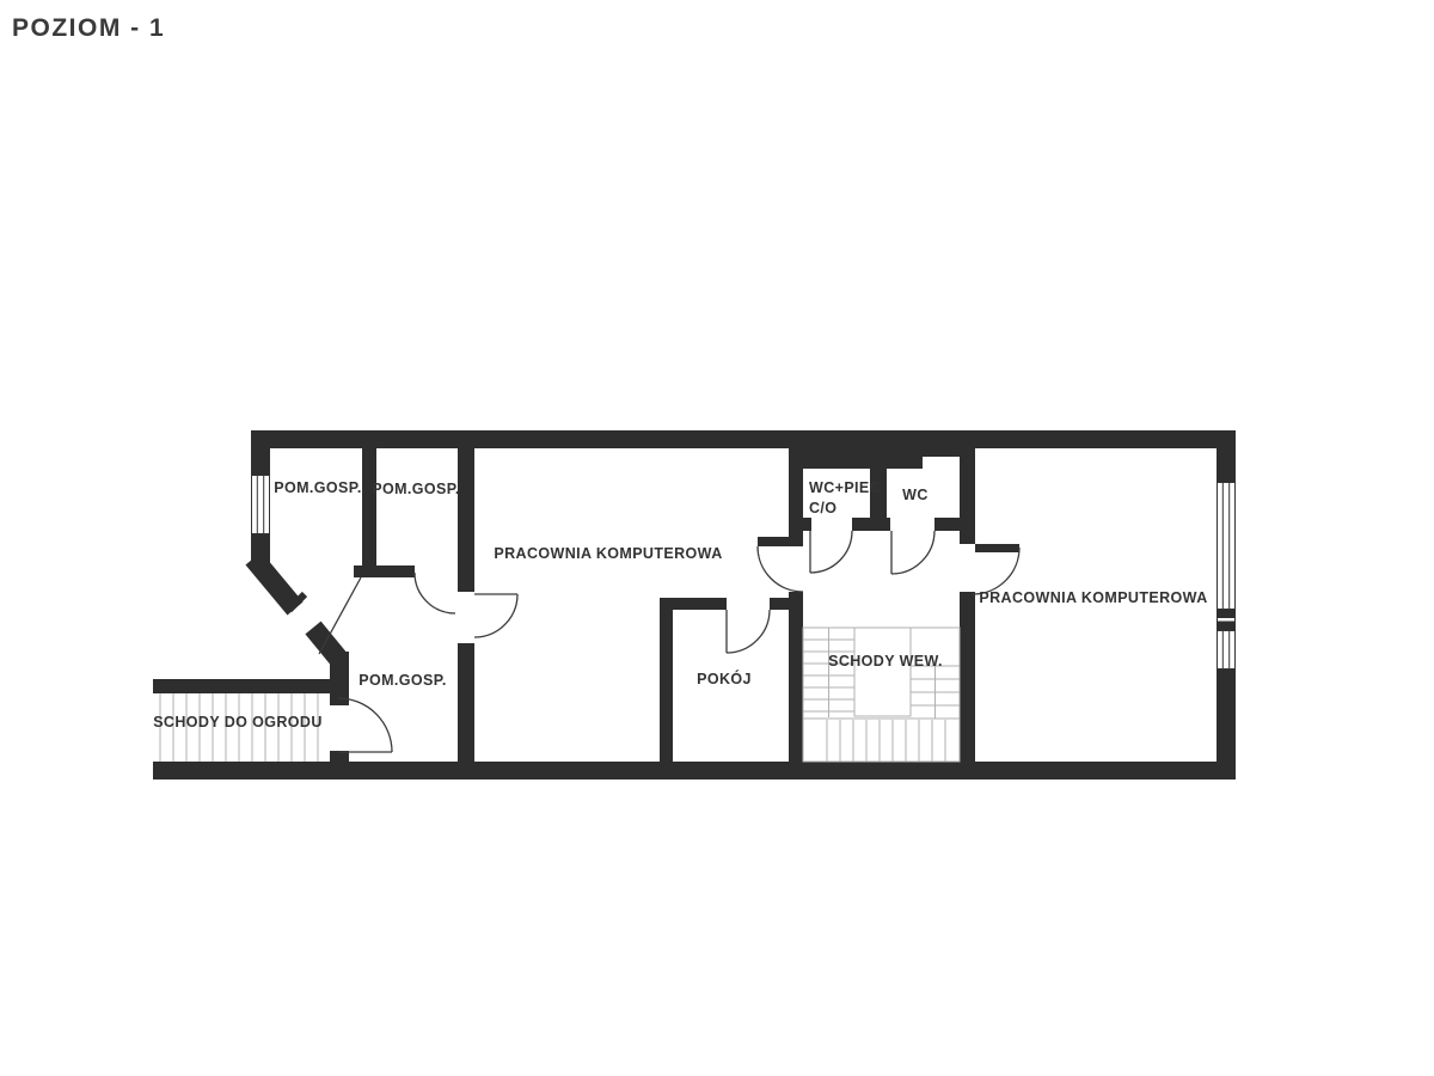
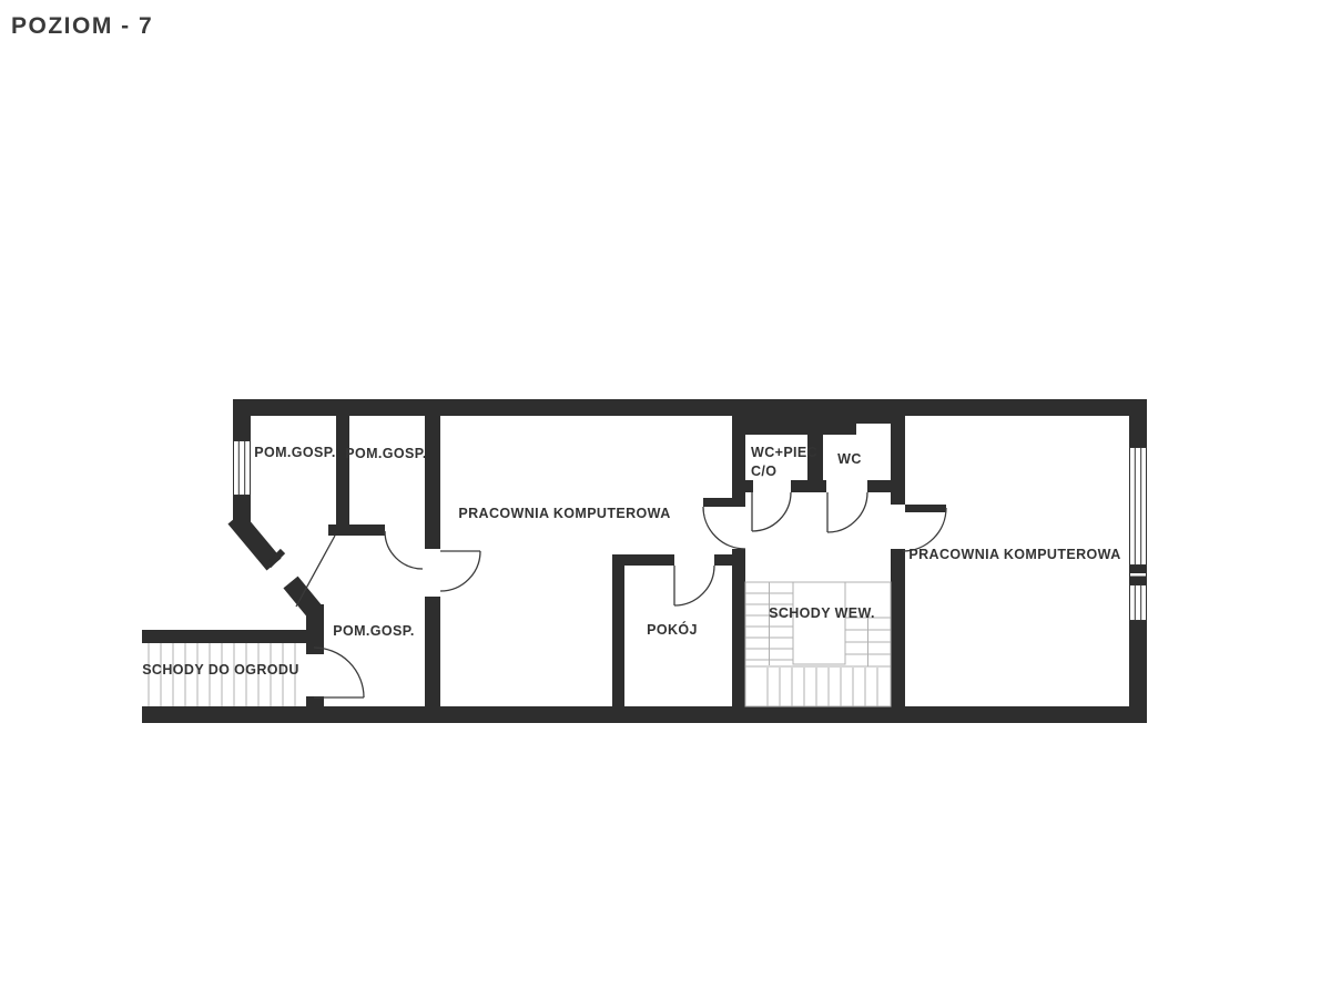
- POZIOM - 1
+ POZIOM - 7
  POM.GOSP.
  POM.GOSP.
  PRACOWNIA KOMPUTEROWA
  WC+PIEC
  C/O
  WC
  PRACOWNIA KOMPUTEROWA
  POM.GOSP.
  POKÓJ
  SCHODY WEW.
  SCHODY DO OGRODU
